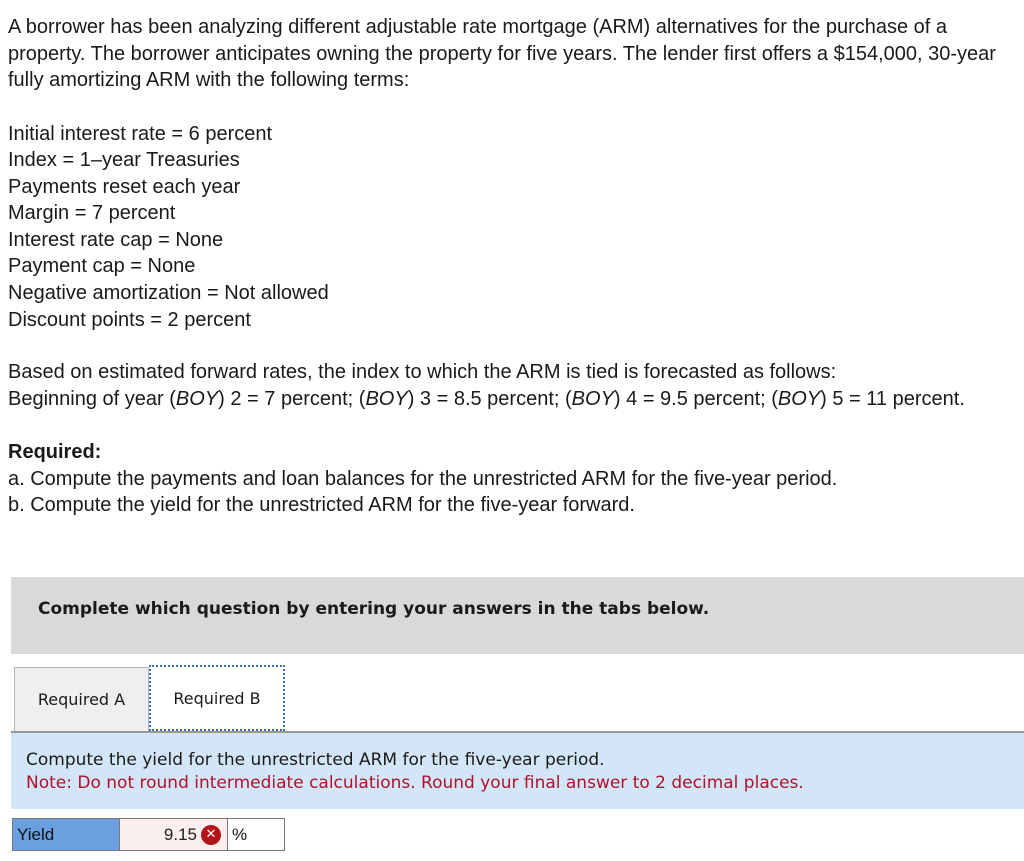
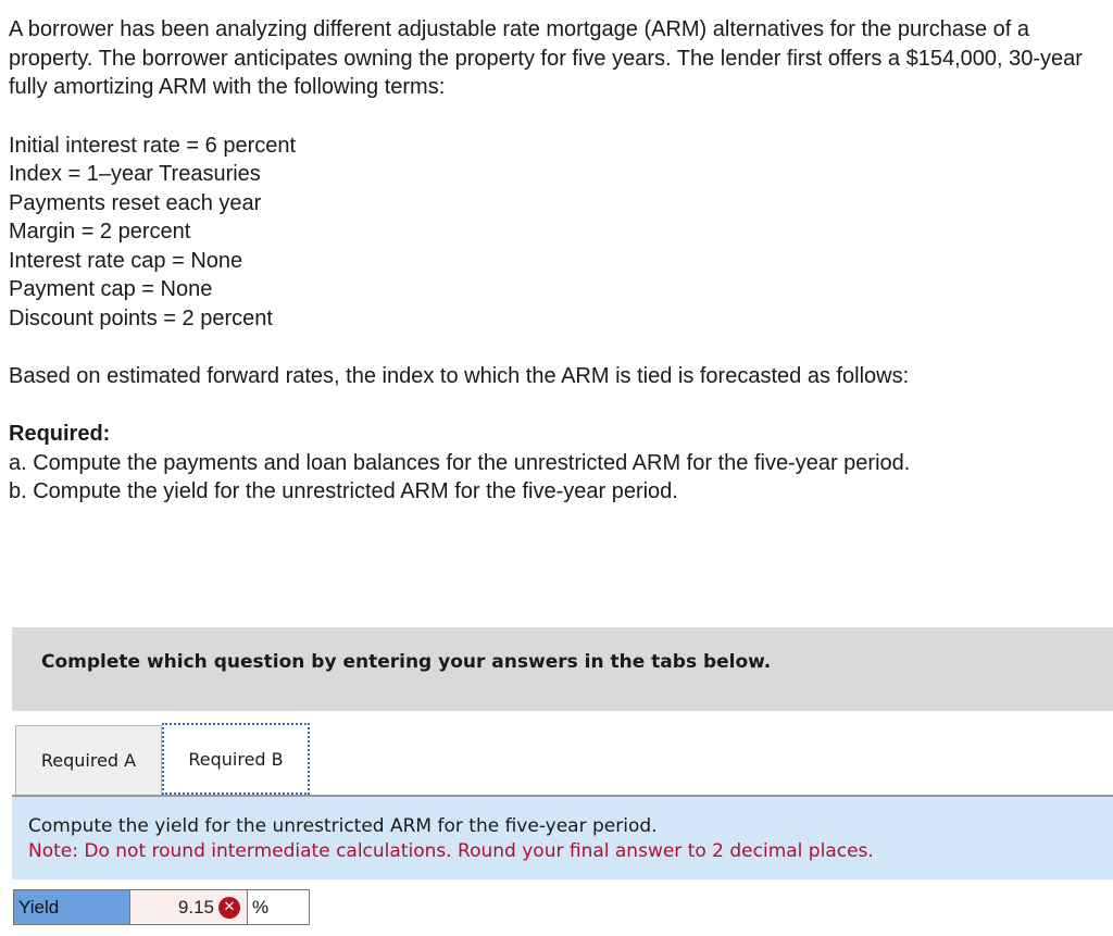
  A borrower has been analyzing different adjustable rate mortgage (ARM) alternatives for the purchase of a property. The borrower anticipates owning the property for five years. The lender first offers a $154,000, 30-year fully amortizing ARM with the following terms:
  Initial interest rate = 6 percent
  Index = 1–year Treasuries
  Payments reset each year
- Margin = 7 percent
+ Margin = 2 percent
  Interest rate cap = None
  Payment cap = None
- Negative amortization = Not allowed
  Discount points = 2 percent
  Based on estimated forward rates, the index to which the ARM is tied is forecasted as follows:
- Beginning of year (BOY) 2 = 7 percent; (BOY) 3 = 8.5 percent; (BOY) 4 = 9.5 percent; (BOY) 5 = 11 percent.
  Required:
  a. Compute the payments and loan balances for the unrestricted ARM for the five-year period.
- b. Compute the yield for the unrestricted ARM for the five-year forward.
+ b. Compute the yield for the unrestricted ARM for the five-year period.
  Complete which question by entering your answers in the tabs below.
  Required A
  Required B
  Compute the yield for the unrestricted ARM for the five-year period.
  Note: Do not round intermediate calculations. Round your final answer to 2 decimal places.
  Yield
  9.15
  ✕
  %
